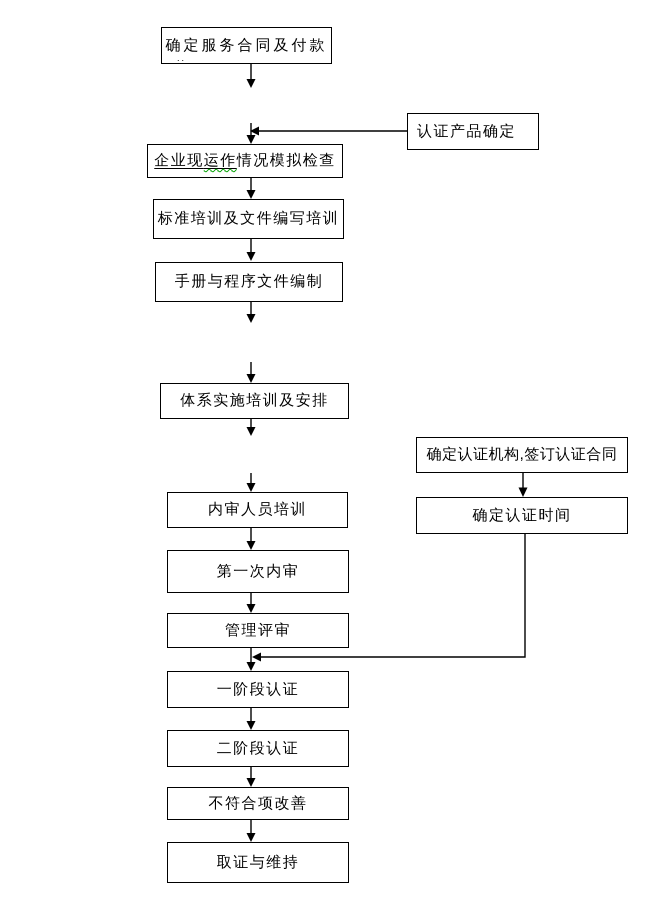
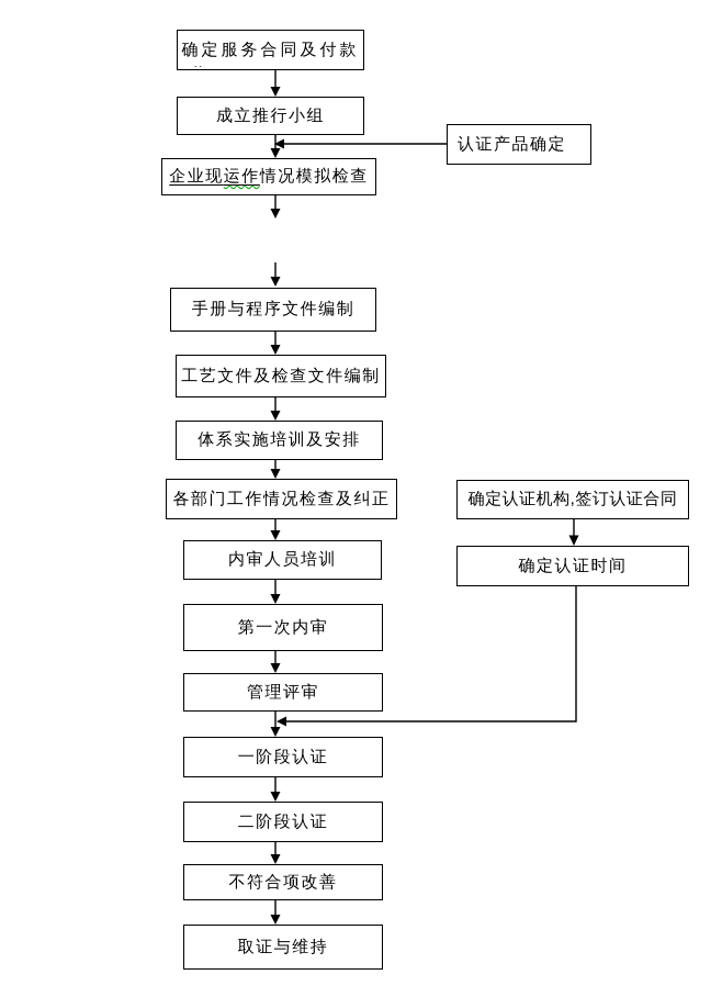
  确定服务合同及付款
  ..
+ 成立推行小组
  企业现运作情况模拟检查
- 标准培训及文件编写培训
  手册与程序文件编制
+ 工艺文件及检查文件编制
  体系实施培训及安排
+ 各部门工作情况检查及纠正
  内审人员培训
  第一次内审
  管理评审
  一阶段认证
  二阶段认证
  不符合项改善
  取证与维持
  认证产品确定
  确定认证机构,签订认证合同
  确定认证时间
